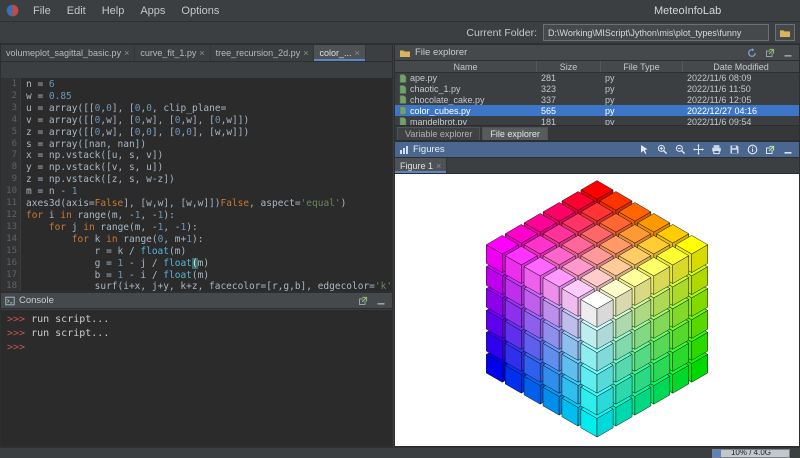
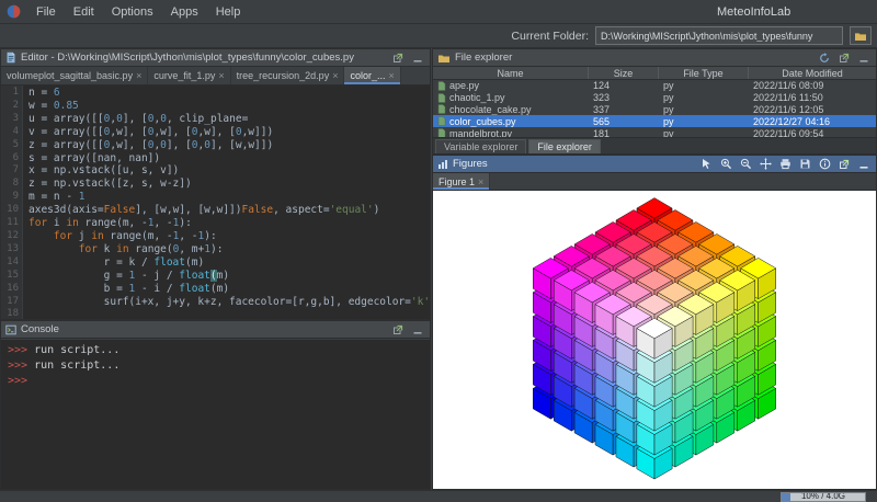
  File
  Edit
- Help
+ Options
  Apps
- Options
+ Help
  MeteoInfoLab
  Current Folder:
  D:\Working\MIScript\Jython\mis\plot_types\funny
+ Editor - D:\Working\MIScript\Jython\mis\plot_types\funny\color_cubes.py
  volumeplot_sagittal_basic.py
  ×
  curve_fit_1.py
  ×
  tree_recursion_2d.py
  ×
  color_...
  ×
  1
  2
  3
  4
  5
  6
  7
  8
  9
  10
  11
  12
  13
  14
  15
  16
  17
  18
  n = 6
  w = 0.85
  u = array([[0,0], [0,0, clip_plane=
  v = array([[0,w], [0,w], [0,w], [0,w]])
  z = array([[0,w], [0,0], [0,0], [w,w]])
  s = array([nan, nan])
  x = np.vstack([u, s, v])
- y = np.vstack([v, s, u])
  z = np.vstack([z, s, w-z])
  m = n - 1
  axes3d(axis=False], [w,w], [w,w]])False, aspect='equal')
  for i in range(m, -1, -1):
  for j in range(m, -1, -1):
  for k in range(0, m+1):
  r = k / float(m)
  g = 1 - j / float(m)
  b = 1 - i / float(m)
  surf(i+x, j+y, k+z, facecolor=[r,g,b], edgecolor='k'
  Console
  >>> run script...
  >>> run script...
  >>>
  File explorer
  Name
  Size
  File Type
  Date Modified
  ape.py
- 281
+ 124
  py
  2022/11/6 08:09
  chaotic_1.py
  323
  py
  2022/11/6 11:50
  chocolate_cake.py
  337
  py
  2022/11/6 12:05
  color_cubes.py
  565
  py
  2022/12/27 04:16
  mandelbrot.py
  181
  py
  2022/11/6 09:54
  Variable explorer
  File explorer
  Figures
  Figure 1
  ×
  10% / 4.0G
